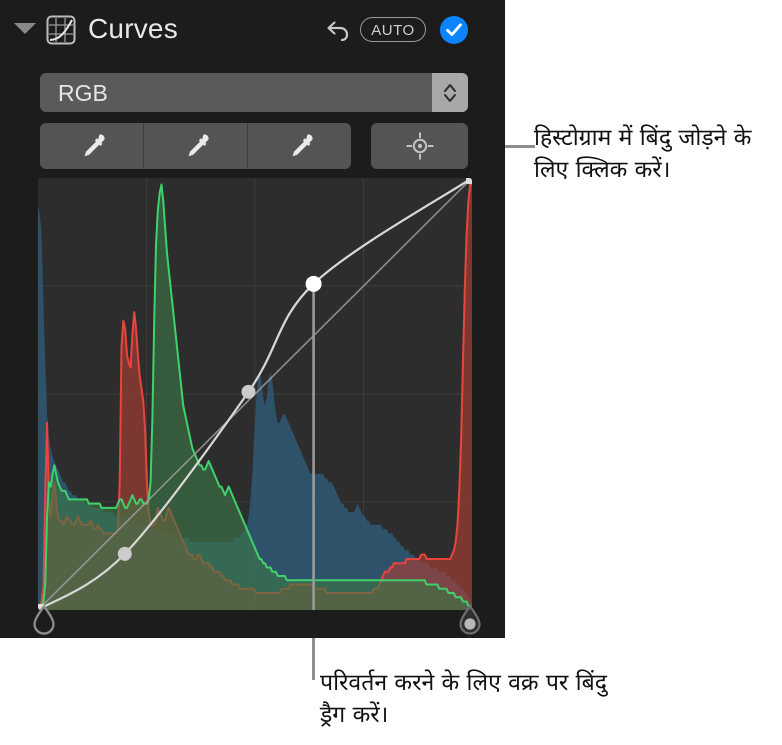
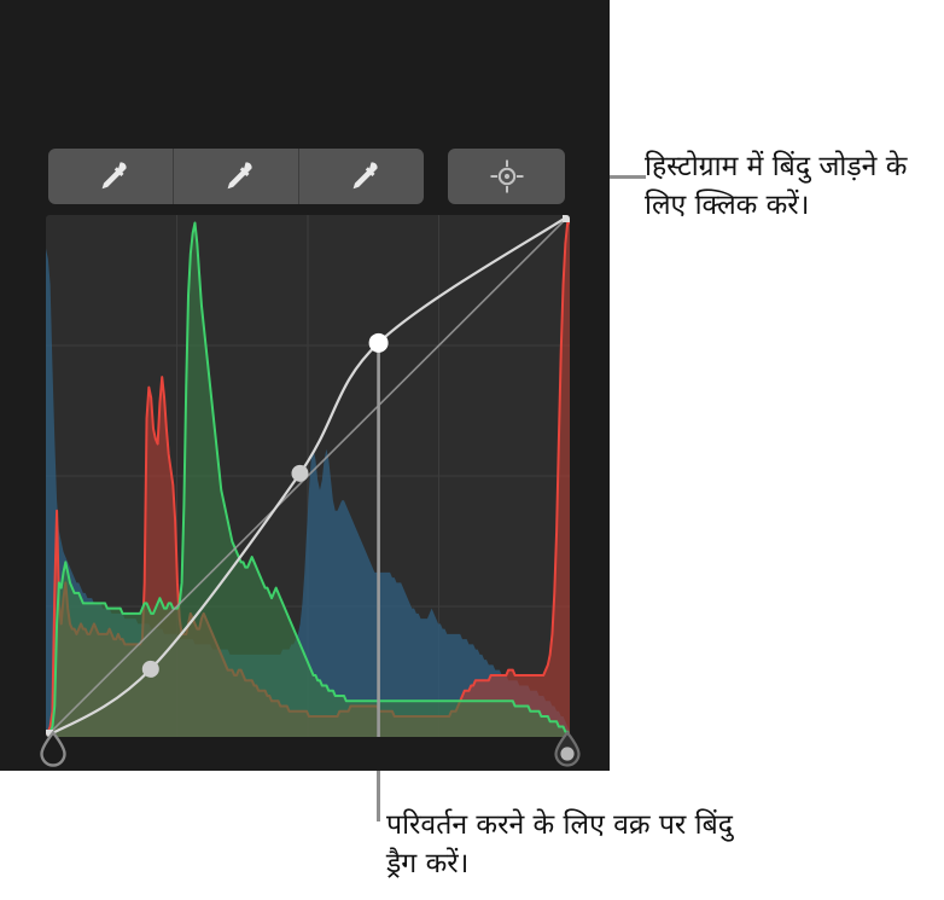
- Curves
- AUTO
- RGB
  हिस्टोग्राम में बिंदु जोड़ने के लिए क्लिक करें।
  परिवर्तन करने के लिए वक्र पर बिंदु ड्रैग करें।
